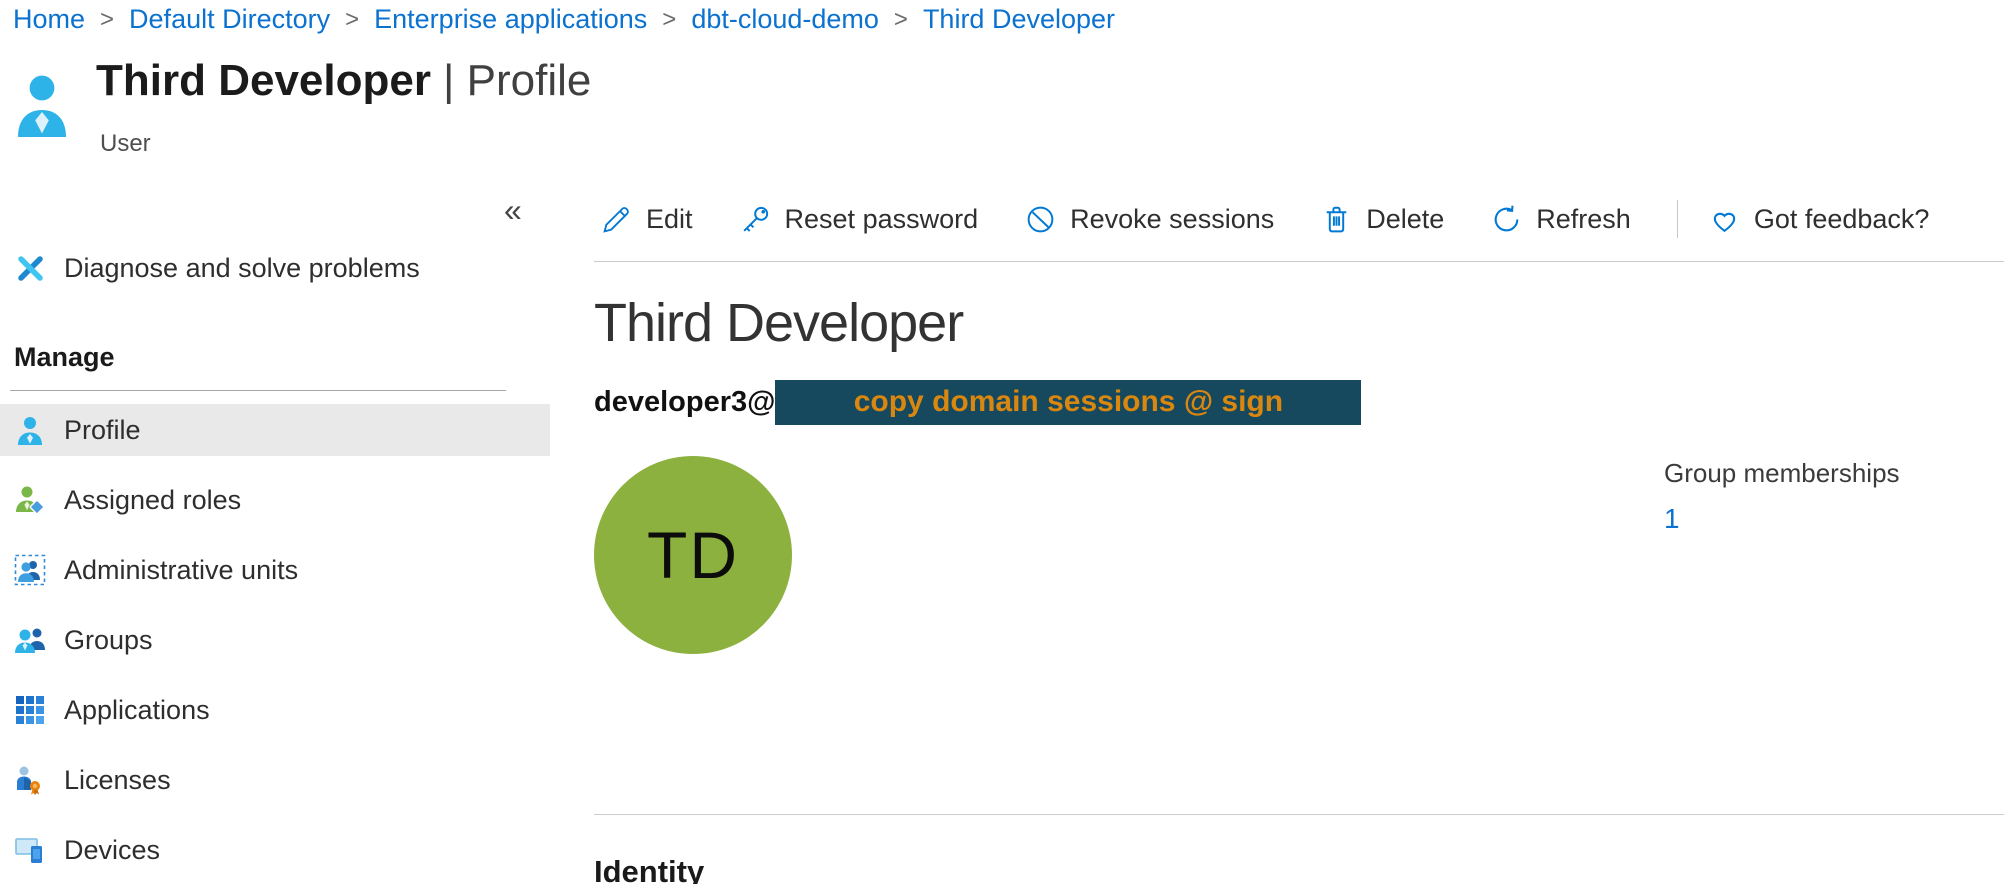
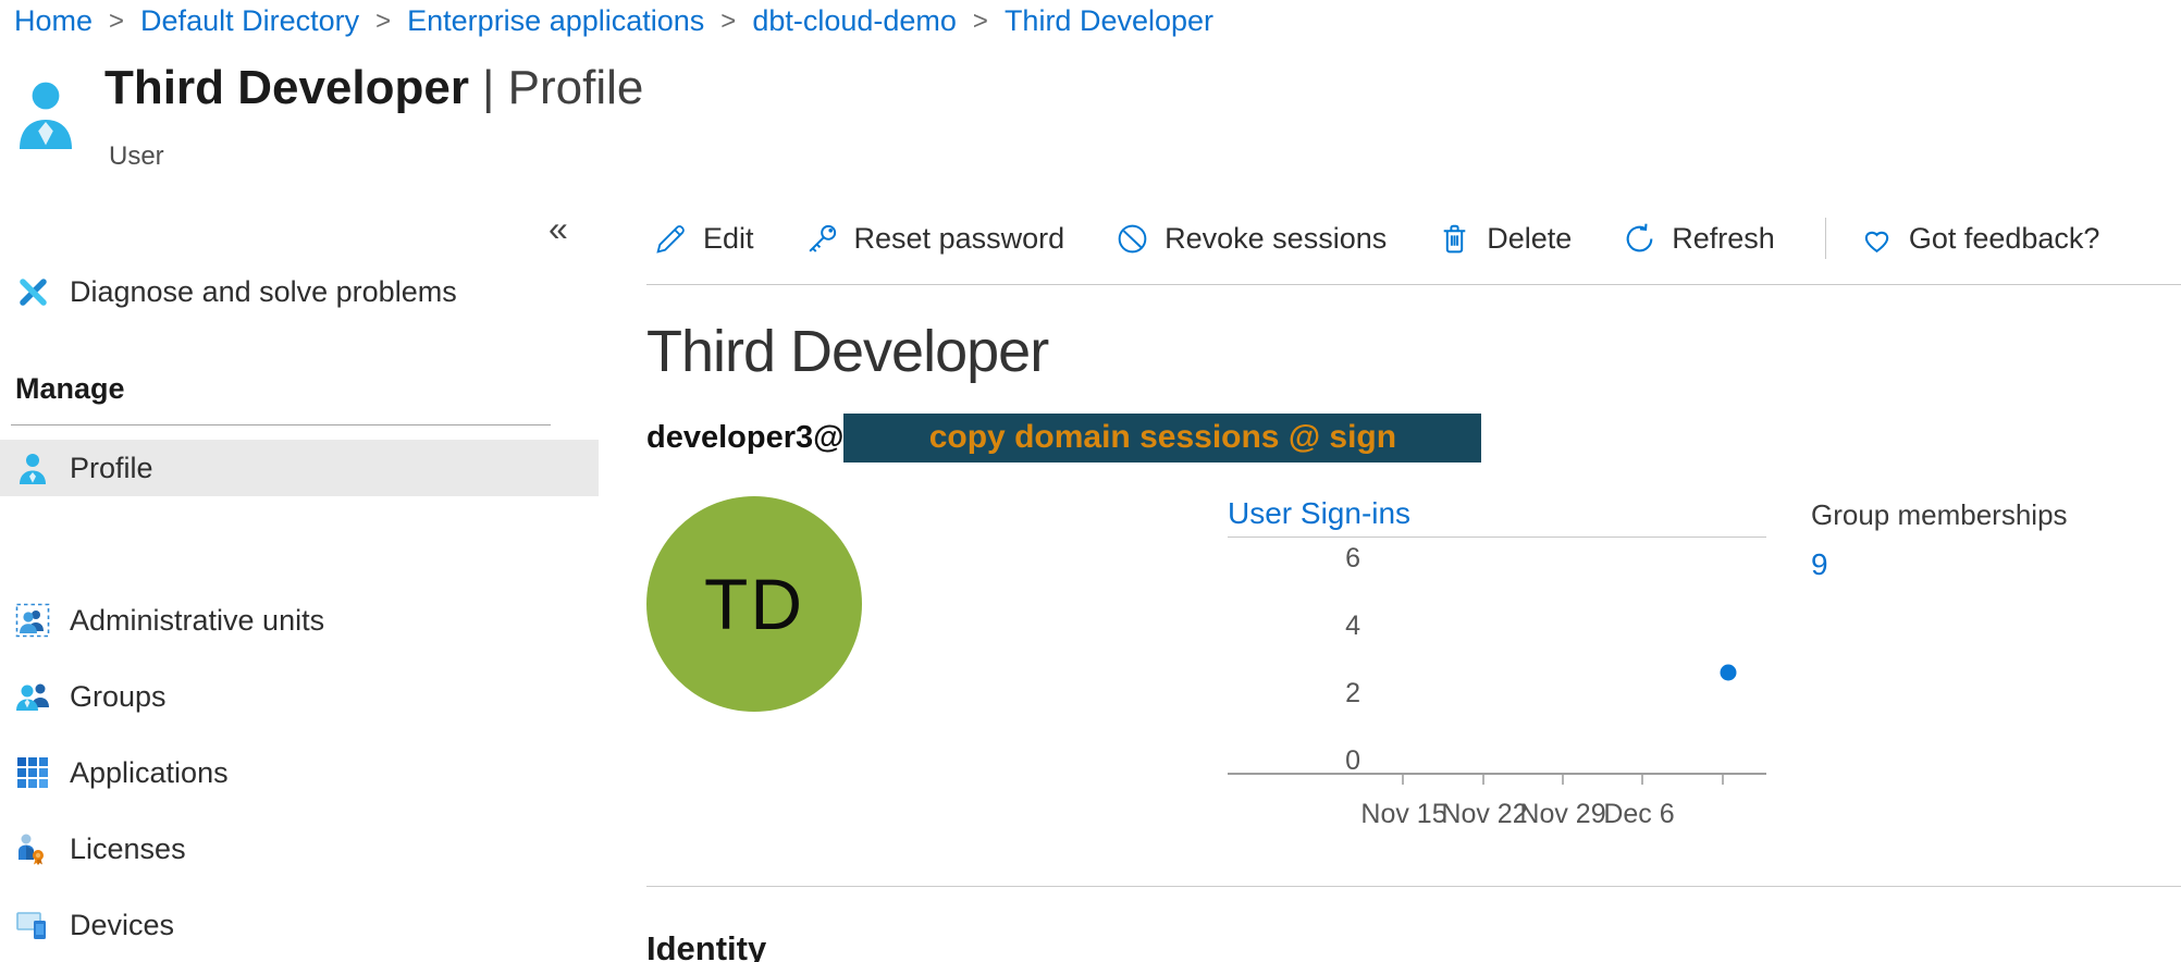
  Home
  >
  Default Directory
  >
  Enterprise applications
  >
  dbt-cloud-demo
  >
  Third Developer
  Third Developer | Profile
  User
  «
  Diagnose and solve problems
  Manage
  Profile
- Assigned roles
  Administrative units
  Groups
  Applications
  Licenses
  Devices
  Edit
  Reset password
  Revoke sessions
  Delete
  Refresh
  Got feedback?
  Third Developer
  developer3@
  copy domain sessions @ sign
  TD
+ User Sign-ins
+ 6
+ 4
+ 2
+ 0
+ Nov 15
+ Nov 22
+ Nov 29
+ Dec 6
  Group memberships
- 1
+ 9
  Identity
